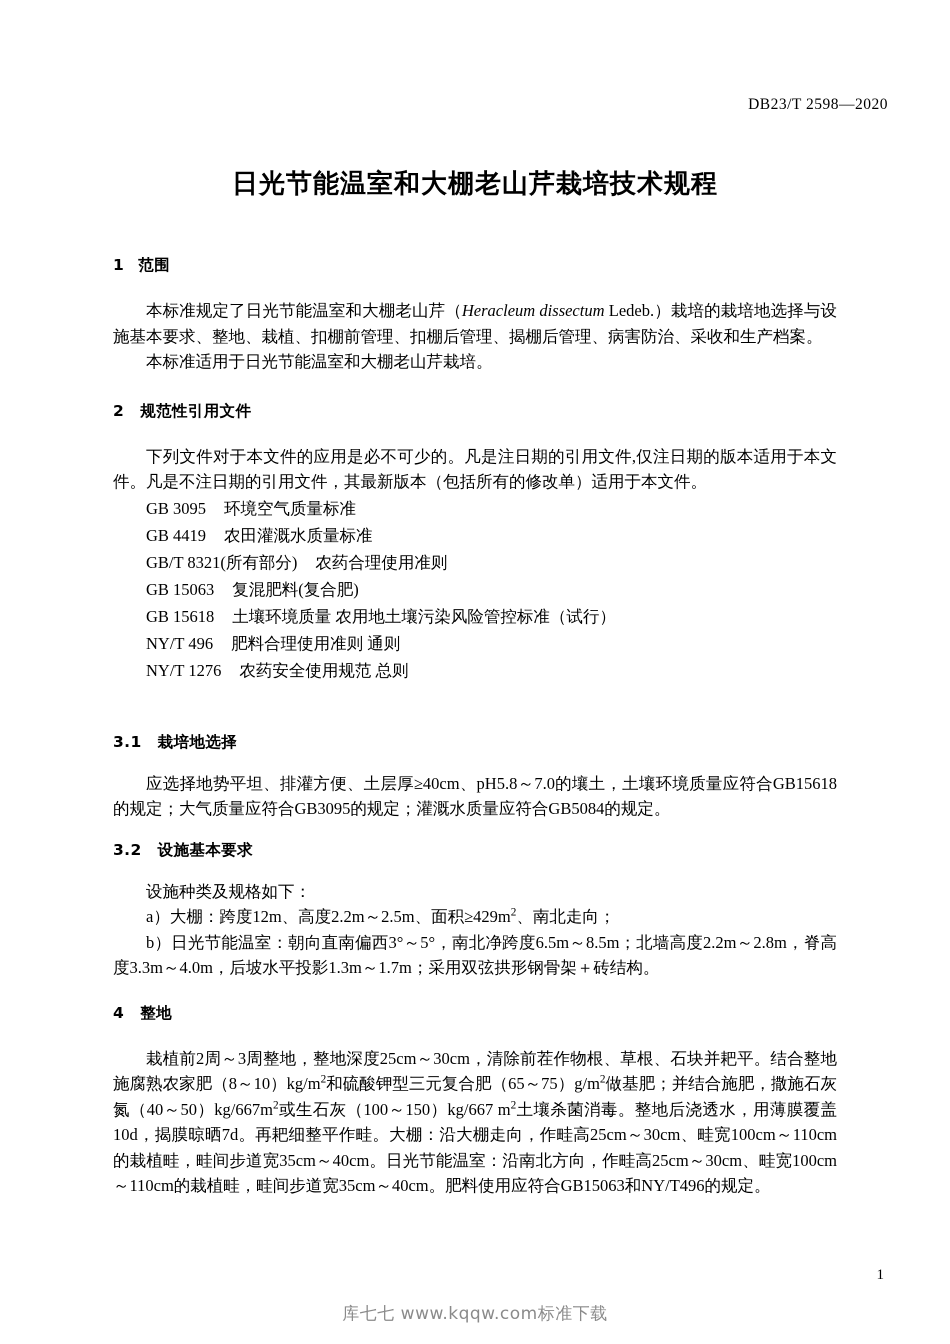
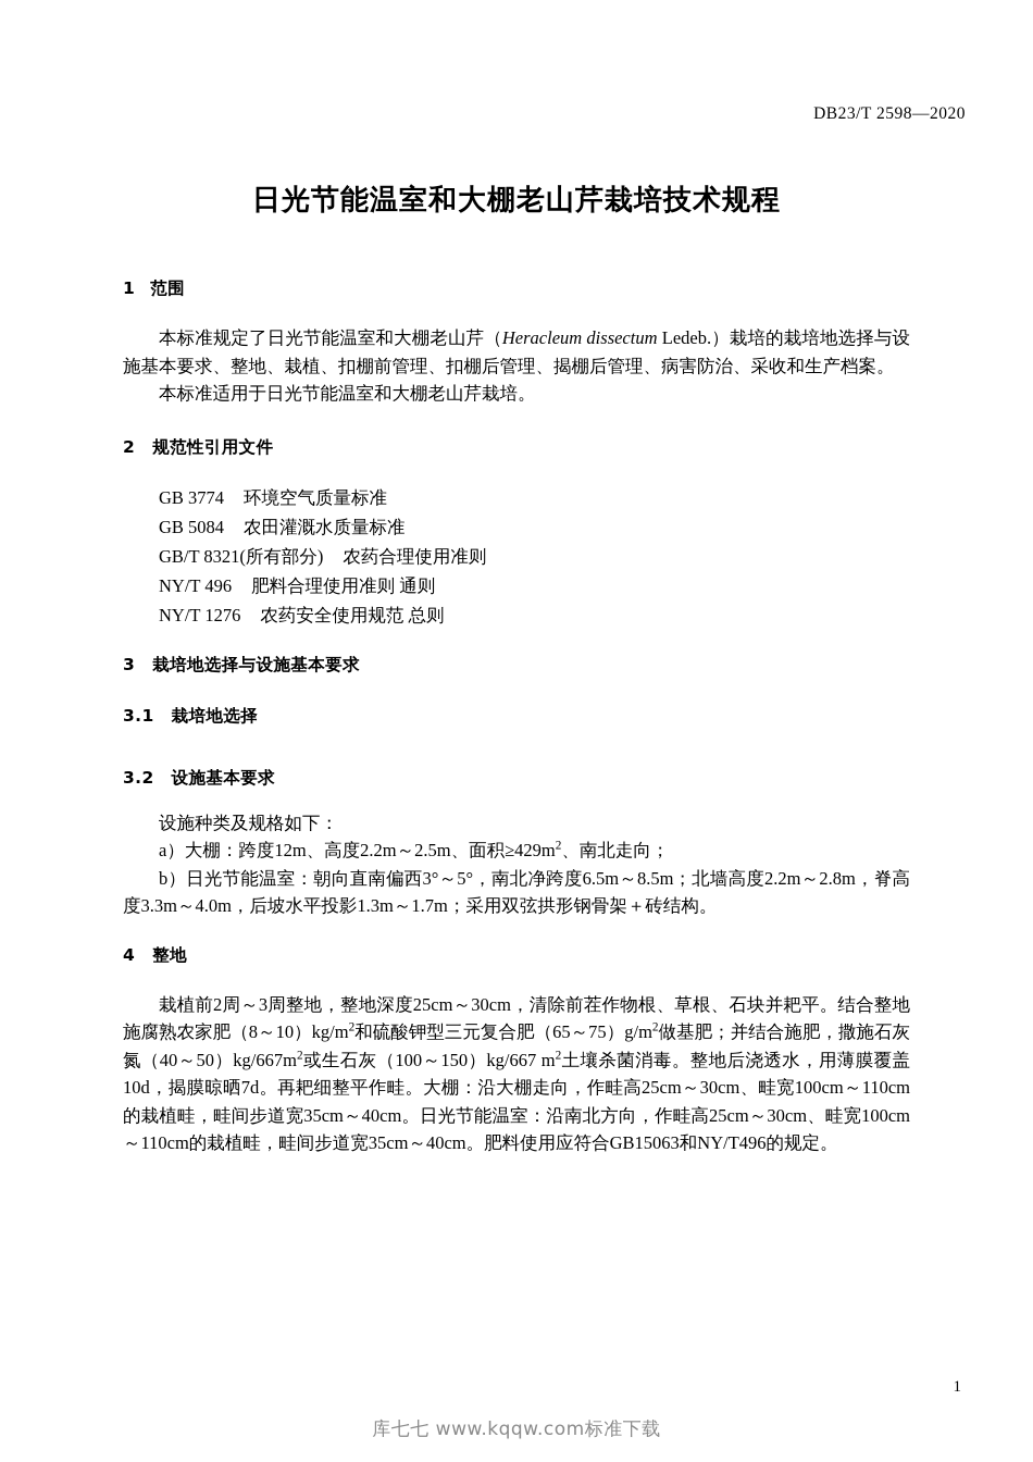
  DB23/T 2598—2020
  日光节能温室和大棚老山芹栽培技术规程
  1 范围
  本标准规定了日光节能温室和大棚老山芹（Heracleum dissectum Ledeb.）栽培的栽培地选择与设施基本要求、整地、栽植、扣棚前管理、扣棚后管理、揭棚后管理、病害防治、采收和生产档案。
  本标准适用于日光节能温室和大棚老山芹栽培。
  2 规范性引用文件
- 下列文件对于本文件的应用是必不可少的。凡是注日期的引用文件,仅注日期的版本适用于本文件。凡是不注日期的引用文件，其最新版本（包括所有的修改单）适用于本文件。
- GB 3095 环境空气质量标准
+ GB 3774 环境空气质量标准
- GB 4419 农田灌溉水质量标准
+ GB 5084 农田灌溉水质量标准
  GB/T 8321(所有部分) 农药合理使用准则
- GB 15063 复混肥料(复合肥)
- GB 15618 土壤环境质量 农用地土壤污染风险管控标准（试行）
  NY/T 496 肥料合理使用准则 通则
  NY/T 1276 农药安全使用规范 总则
+ 3 栽培地选择与设施基本要求
  3.1 栽培地选择
- 应选择地势平坦、排灌方便、土层厚≥40cm、pH5.8～7.0的壤土，土壤环境质量应符合GB15618的规定；大气质量应符合GB3095的规定；灌溉水质量应符合GB5084的规定。
  3.2 设施基本要求
  设施种类及规格如下：
  a）大棚：跨度12m、高度2.2m～2.5m、面积≥429m2、南北走向；
  b）日光节能温室：朝向直南偏西3°～5°，南北净跨度6.5m～8.5m；北墙高度2.2m～2.8m，脊高度3.3m～4.0m，后坡水平投影1.3m～1.7m；采用双弦拱形钢骨架＋砖结构。
  4 整地
  栽植前2周～3周整地，整地深度25cm～30cm，清除前茬作物根、草根、石块并耙平。结合整地施腐熟农家肥（8～10）kg/m2和硫酸钾型三元复合肥（65～75）g/m2做基肥；并结合施肥，撒施石灰氮（40～50）kg/667m2或生石灰（100～150）kg/667 m2土壤杀菌消毒。整地后浇透水，用薄膜覆盖10d，揭膜晾晒7d。再耙细整平作畦。大棚：沿大棚走向，作畦高25cm～30cm、畦宽100cm～110cm的栽植畦，畦间步道宽35cm～40cm。日光节能温室：沿南北方向，作畦高25cm～30cm、畦宽100cm～110cm的栽植畦，畦间步道宽35cm～40cm。肥料使用应符合GB15063和NY/T496的规定。
  1
  库七七 www.kqqw.com标准下载
